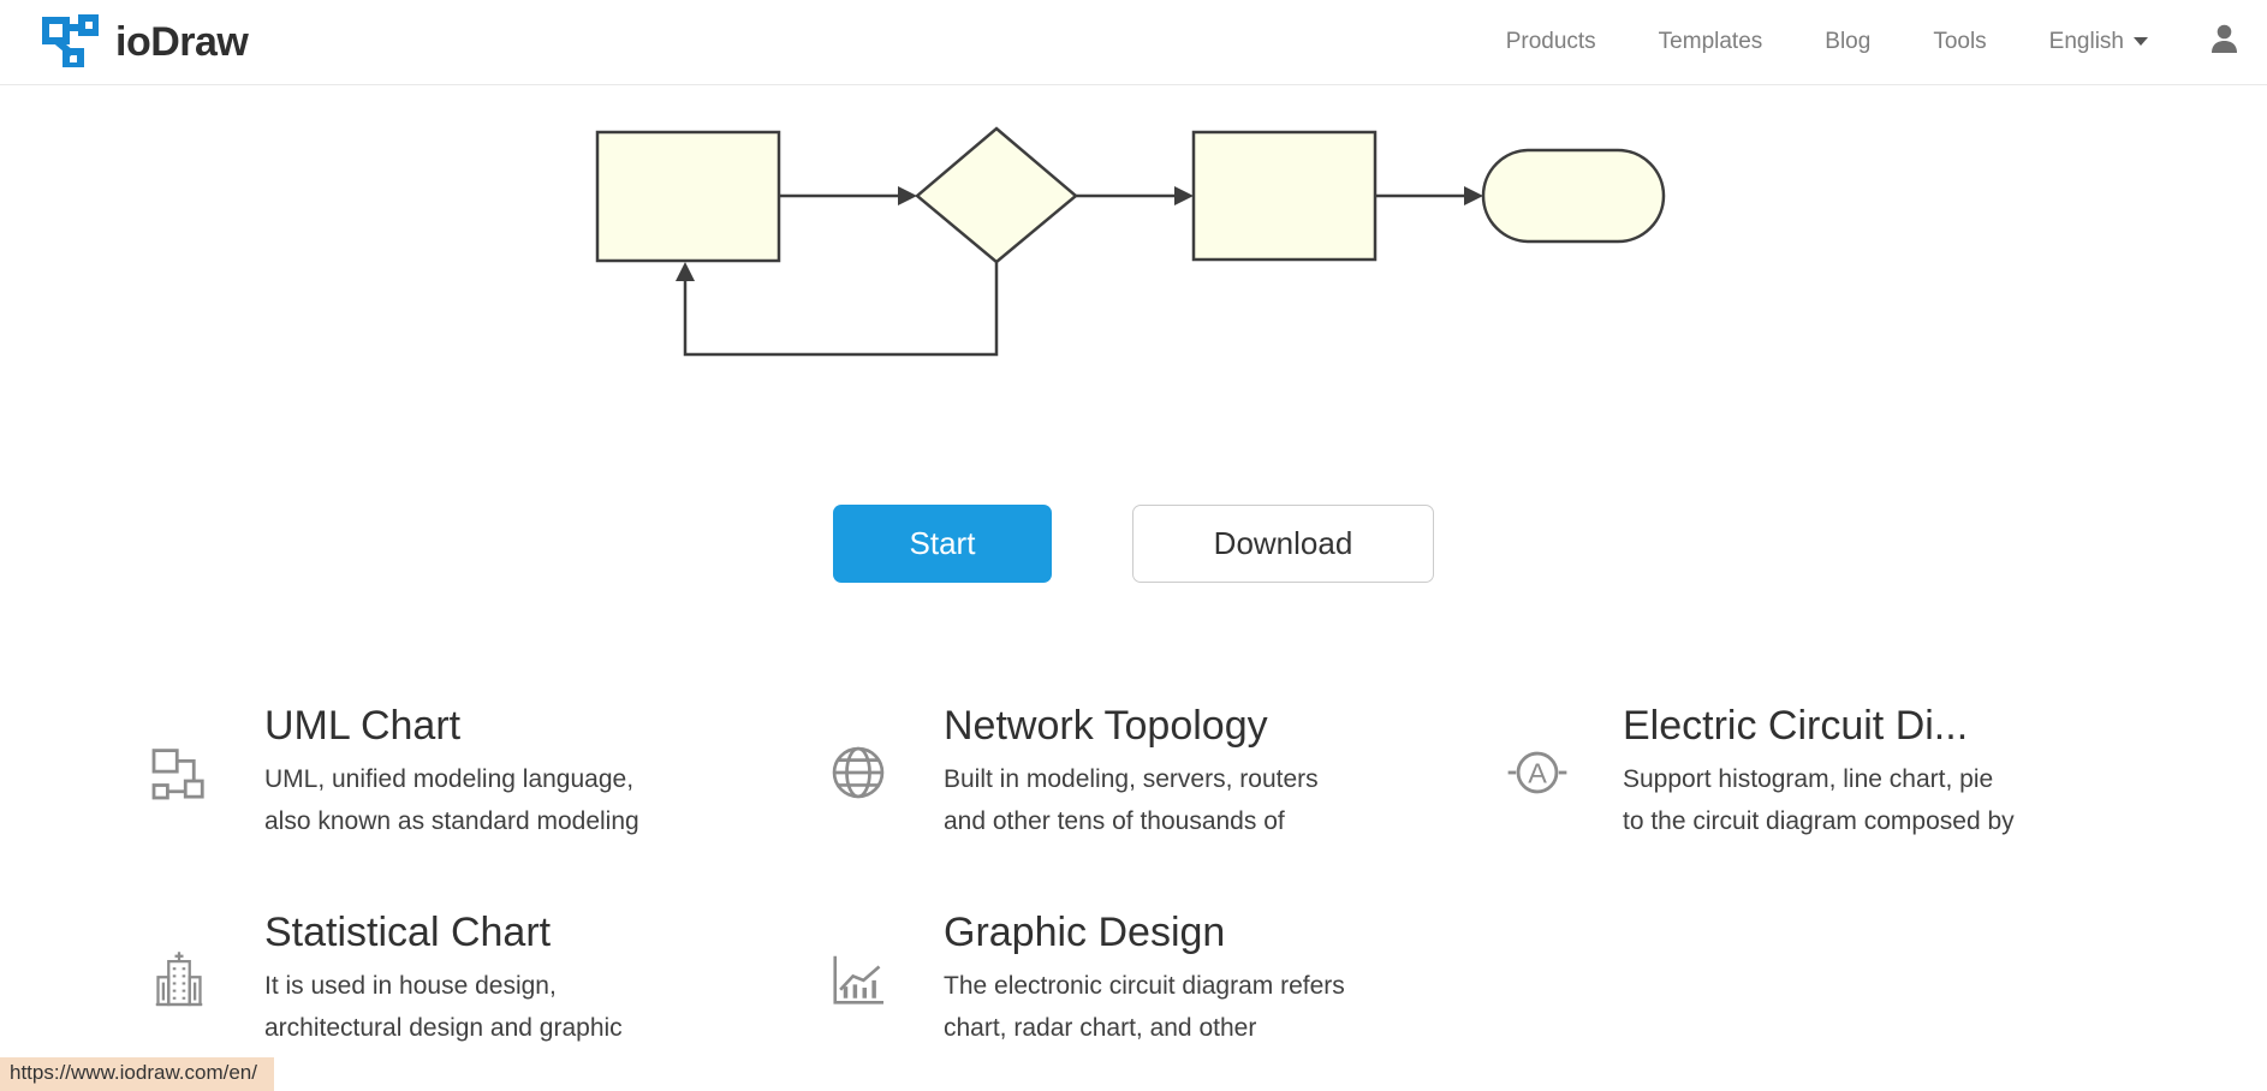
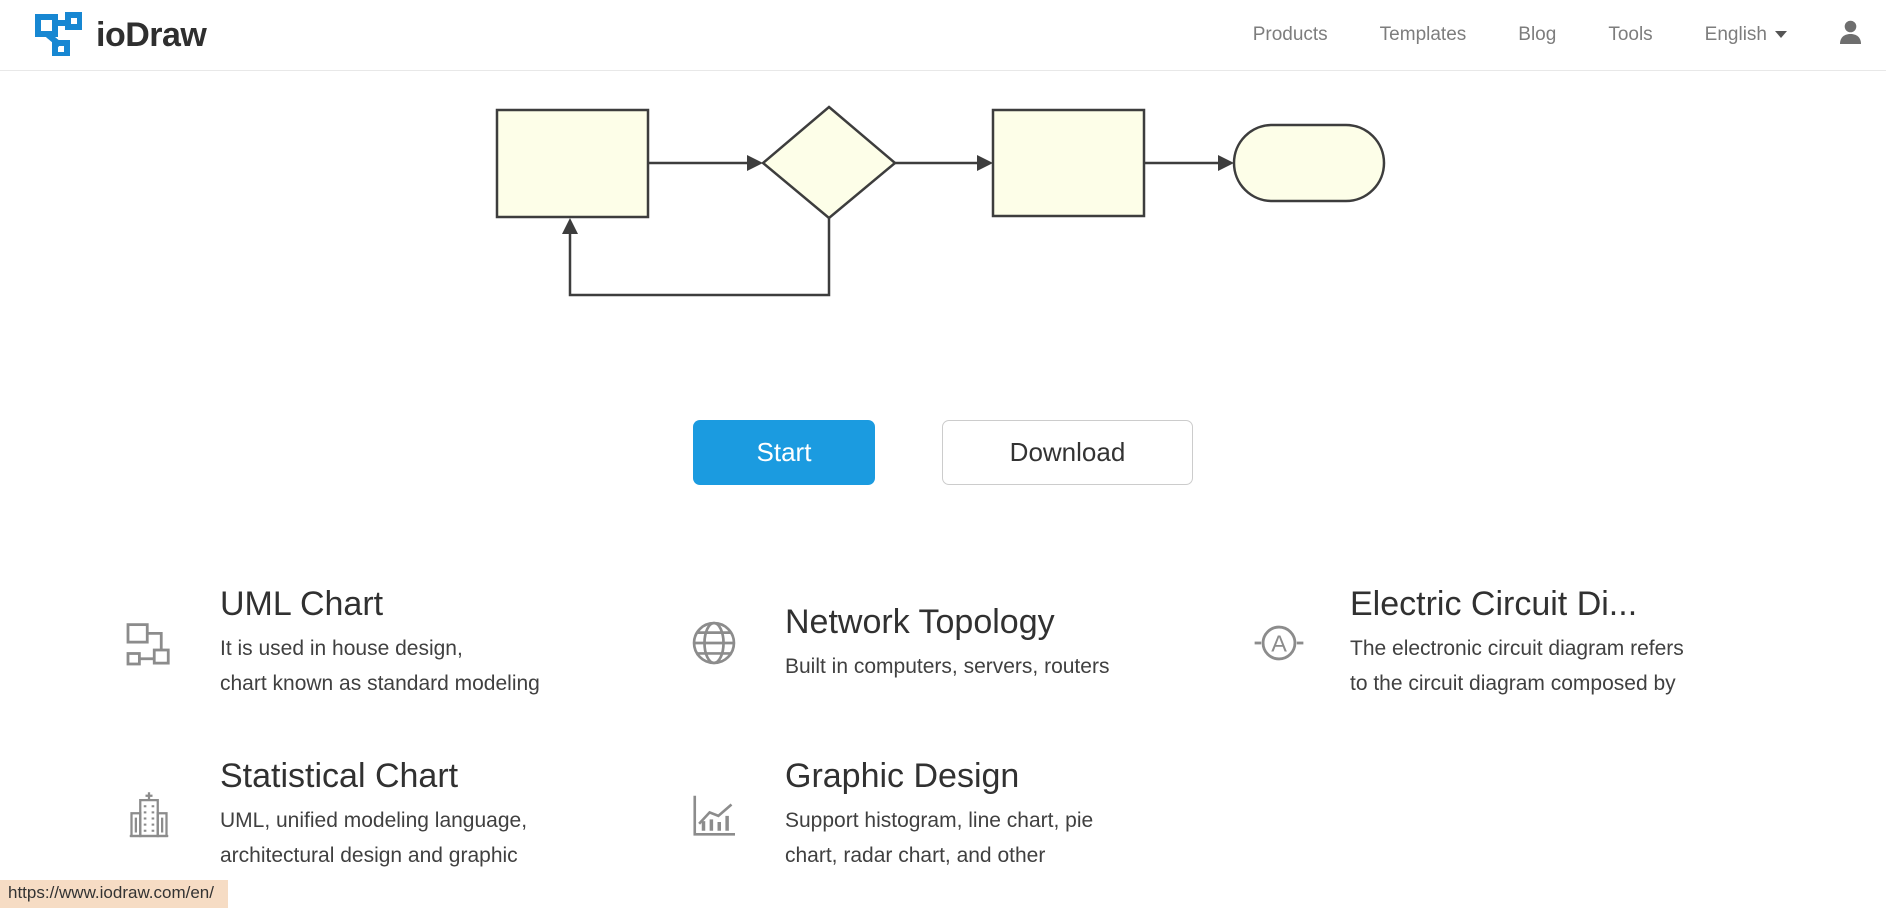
  ioDraw
  Products
  Templates
  Blog
  Tools
  English
  Start
  Download
  UML Chart
- UML, unified modeling language,
+ It is used in house design,
- also known as standard modeling
+ chart known as standard modeling
  Network Topology
- Built in modeling, servers, routers
+ Built in computers, servers, routers
- and other tens of thousands of
  A
  Electric Circuit Di...
- Support histogram, line chart, pie
+ The electronic circuit diagram refers
  to the circuit diagram composed by
  Statistical Chart
- It is used in house design,
+ UML, unified modeling language,
  architectural design and graphic
  Graphic Design
- The electronic circuit diagram refers
+ Support histogram, line chart, pie
  chart, radar chart, and other
  https://www.iodraw.com/en/
